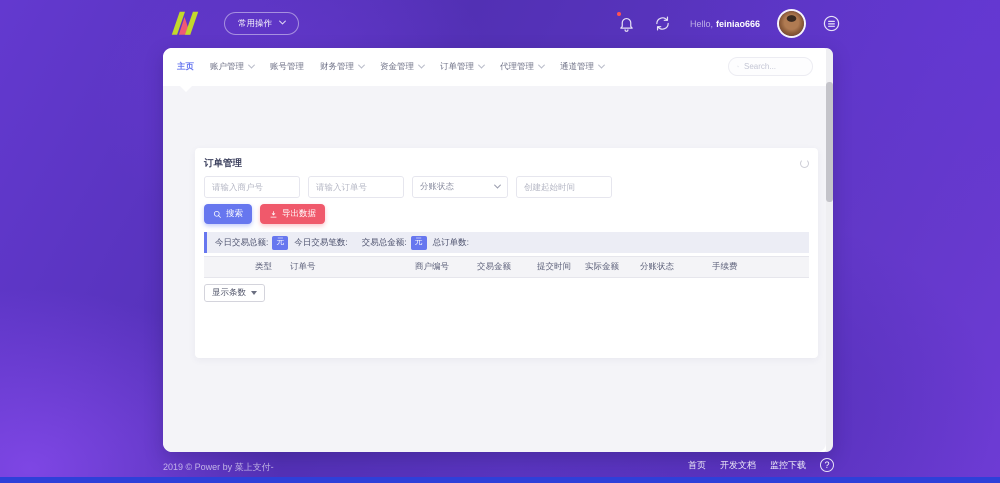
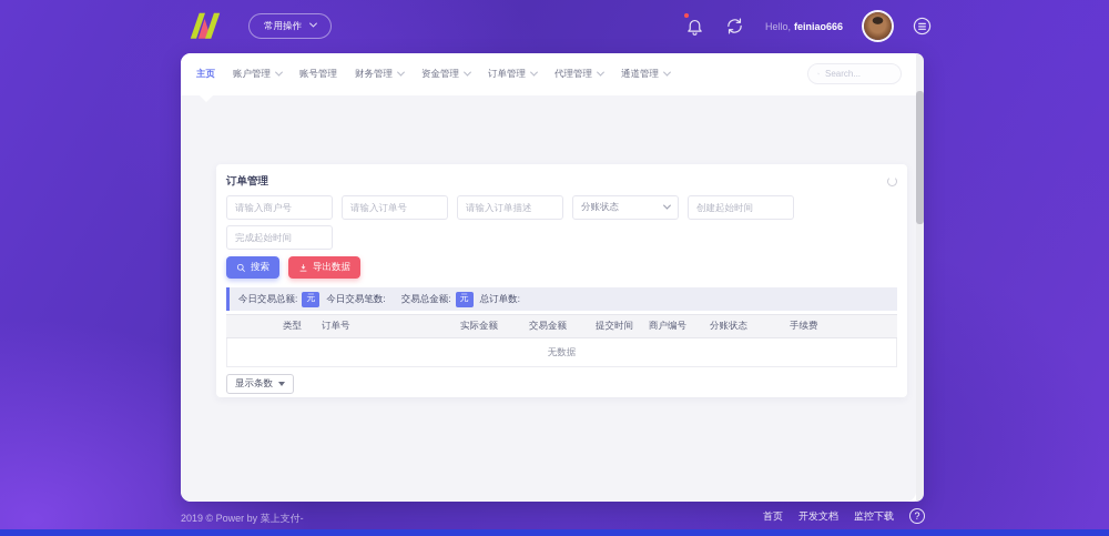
  常用操作
  Hello, feiniao666
  主页
  账户管理
  账号管理
  财务管理
  资金管理
  订单管理
  代理管理
  通道管理
  Search...
  订单管理
  请输入商户号
  请输入订单号
+ 请输入订单描述
  分账状态
  创建起始时间
+ 完成起始时间
  搜索
  导出数据
  今日交易总额:
  元
  今日交易笔数:
  交易总金额:
  元
  总订单数:
  类型
  订单号
- 商户编号
+ 实际金额
  交易金额
  提交时间
- 实际金额
+ 商户编号
  分账状态
  手续费
+ 无数据
  显示条数
  2019 © Power by 菜上支付-
  首页
  开发文档
  监控下载
  ?
